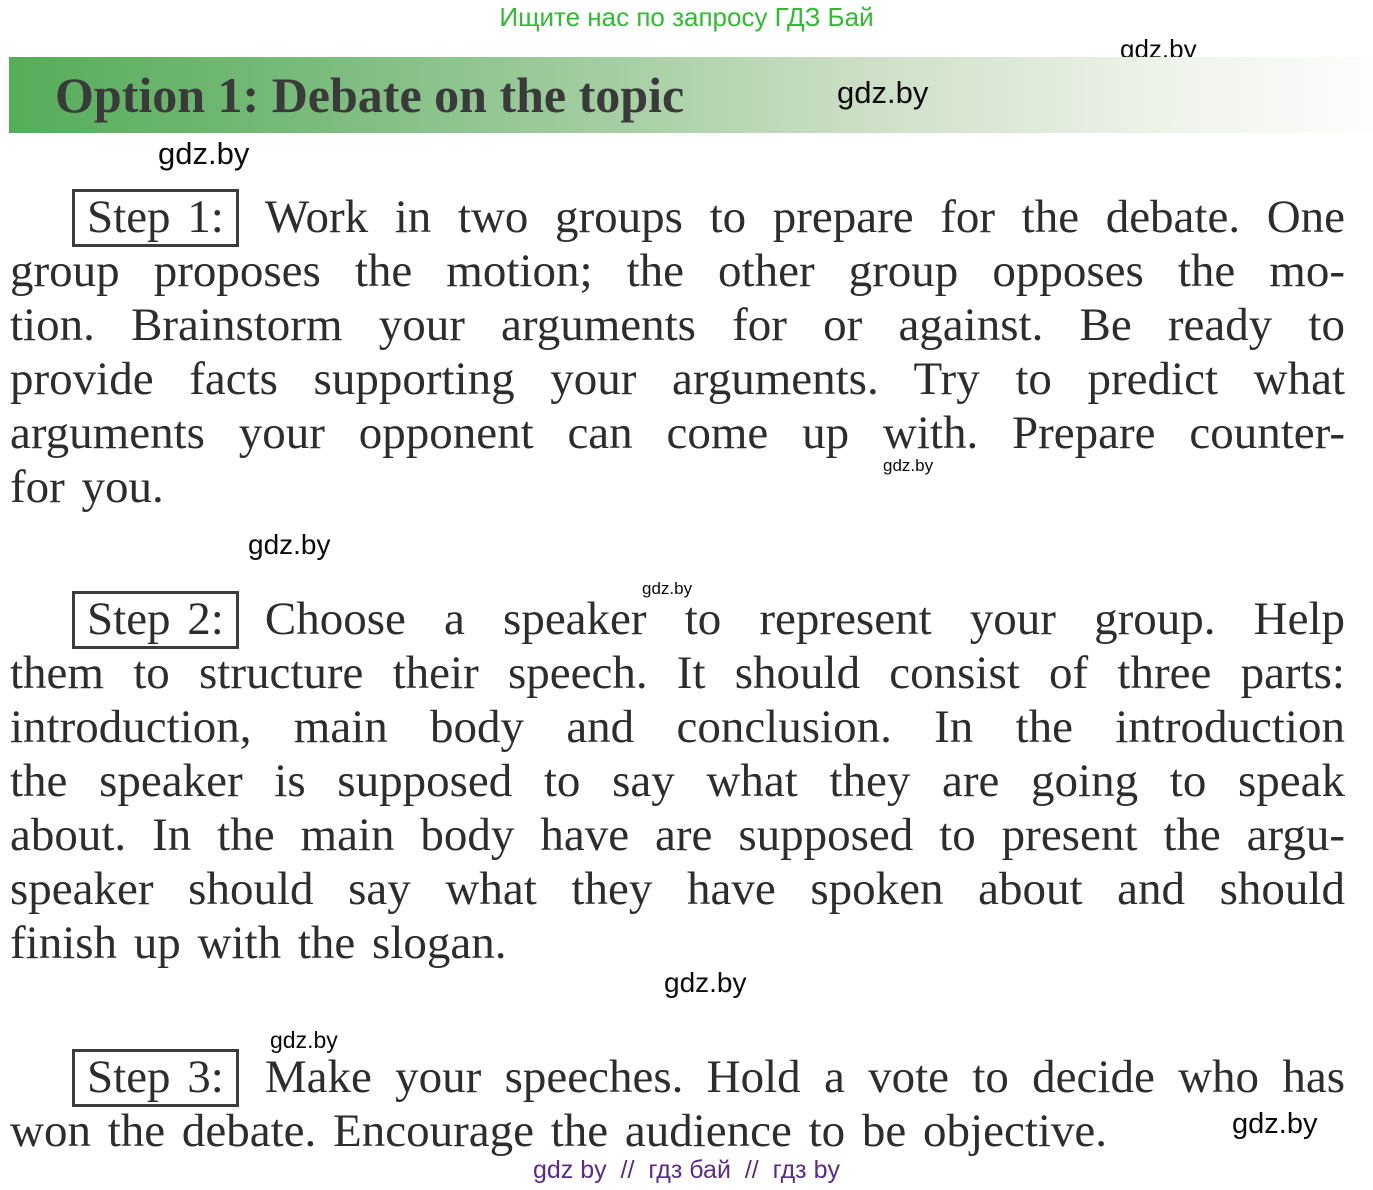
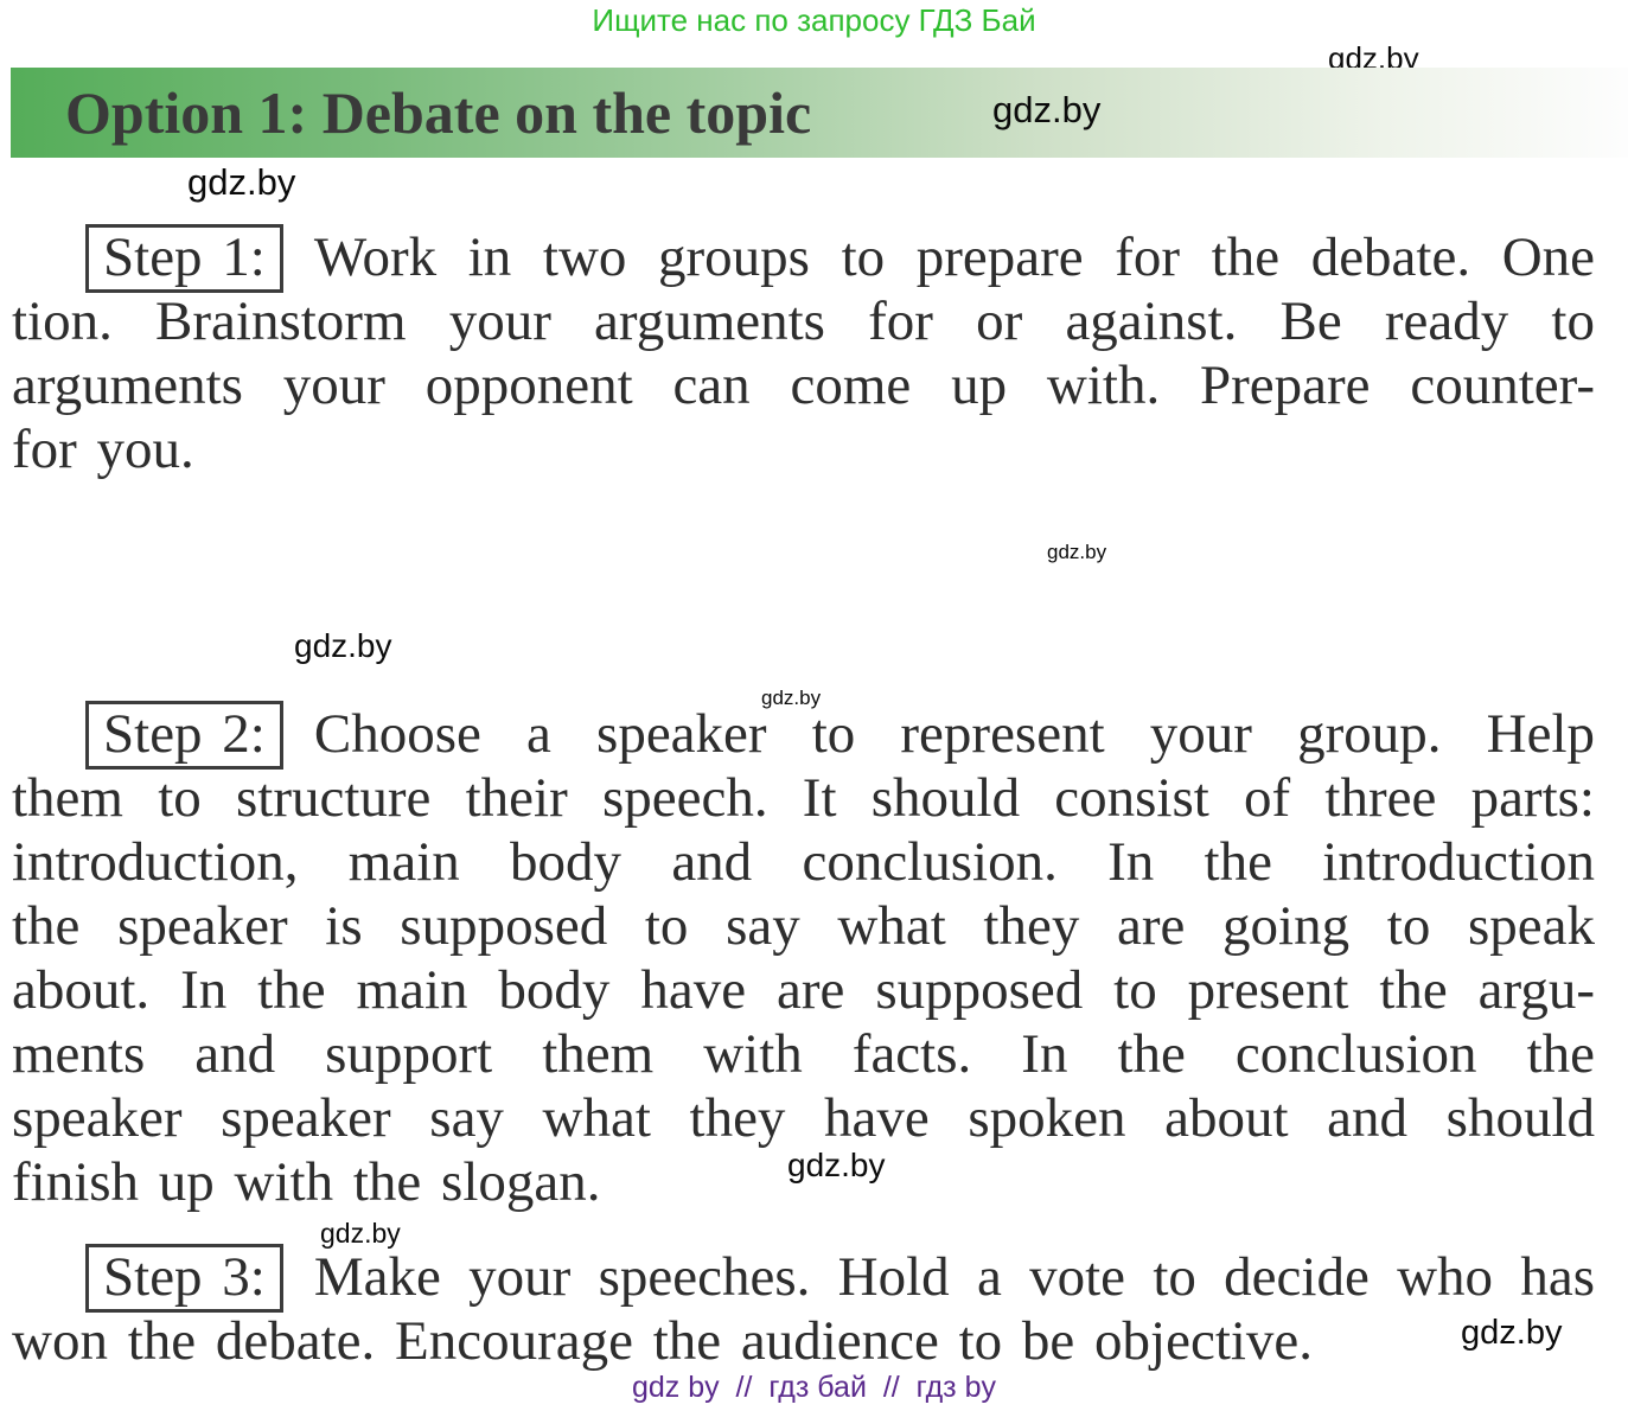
  Ищите нас по запросу ГДЗ Бай
  gdz.by
  Option 1: Debate on the topic
  gdz.by
  gdz.by
  Step 1: Work in two groups to prepare for the debate. One
- group proposes the motion; the other group opposes the mo-
  tion. Brainstorm your arguments for or against. Be ready to
- provide facts supporting your arguments. Try to predict what
  arguments your opponent can come up with. Prepare counter-
  for you.
  gdz.by
  gdz.by
  gdz.by
  Step 2: Choose a speaker to represent your group. Help
  them to structure their speech. It should consist of three parts:
  introduction, main body and conclusion. In the introduction
  the speaker is supposed to say what they are going to speak
  about. In the main body have are supposed to present the argu-
+ ments and support them with facts. In the conclusion the
- speaker should say what they have spoken about and should
+ speaker speaker say what they have spoken about and should
  finish up with the slogan.
  gdz.by
  gdz.by
  Step 3: Make your speeches. Hold a vote to decide who has
  won the debate. Encourage the audience to be objective.
  gdz.by
  gdz by // гдз бай // гдз by
